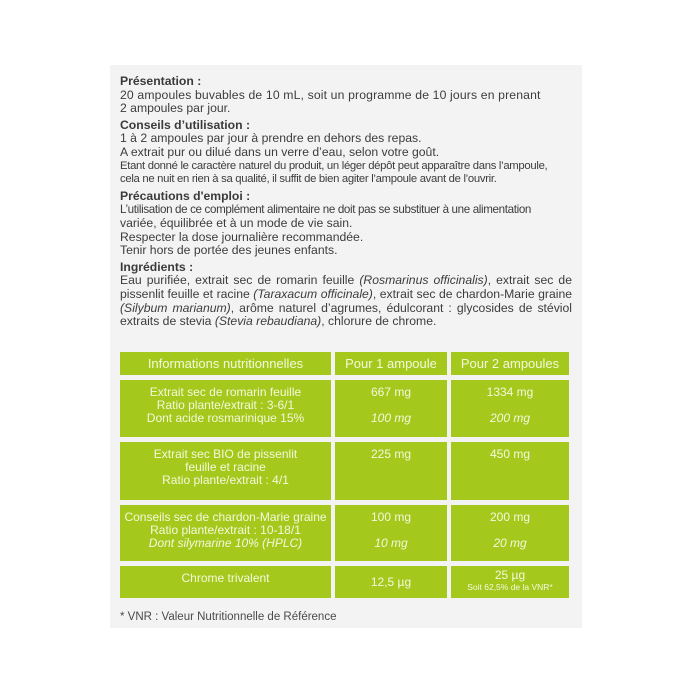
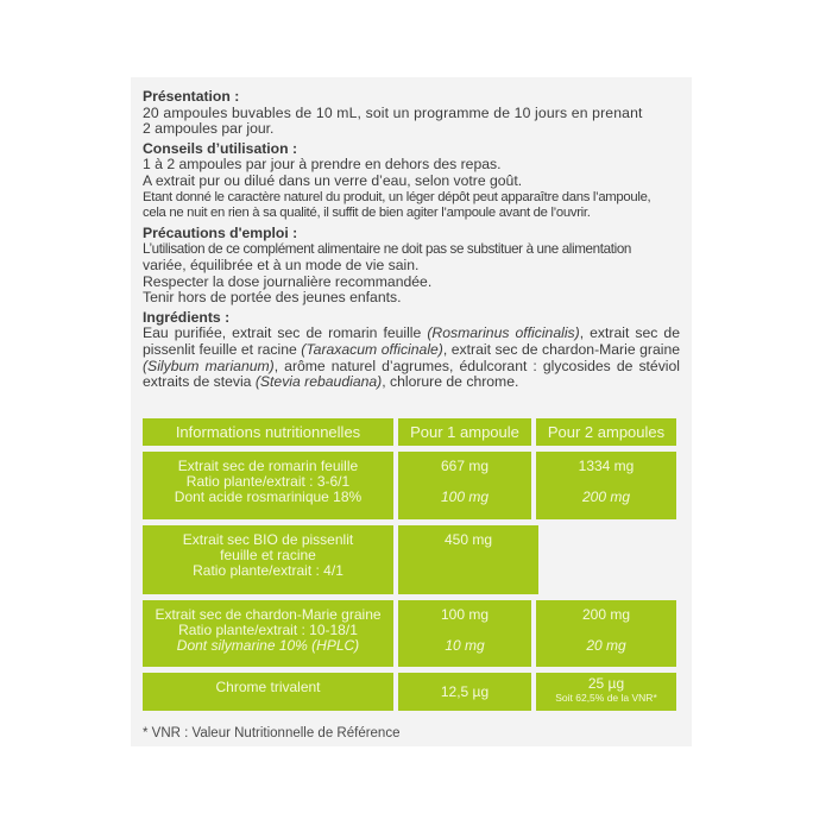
  Présentation :
  20 ampoules buvables de 10 mL, soit un programme de 10 jours en prenant
  2 ampoules par jour.
  Conseils d’utilisation :
  1 à 2 ampoules par jour à prendre en dehors des repas.
  A extrait pur ou dilué dans un verre d’eau, selon votre goût.
  Etant donné le caractère naturel du produit, un léger dépôt peut apparaître dans l’ampoule,
  cela ne nuit en rien à sa qualité, il suffit de bien agiter l’ampoule avant de l’ouvrir.
  Précautions d'emploi :
  L’utilisation de ce complément alimentaire ne doit pas se substituer à une alimentation
  variée, équilibrée et à un mode de vie sain.
  Respecter la dose journalière recommandée.
  Tenir hors de portée des jeunes enfants.
  Ingrédients :
  Eau purifiée, extrait sec de romarin feuille (Rosmarinus officinalis), extrait sec de pissenlit feuille et racine (Taraxacum officinale), extrait sec de chardon-Marie graine (Silybum marianum), arôme naturel d’agrumes, édulcorant : glycosides de stéviol extraits de stevia (Stevia rebaudiana), chlorure de chrome.
  Informations nutritionnelles
  Pour 1 ampoule
  Pour 2 ampoules
  Extrait sec de romarin feuille
  Ratio plante/extrait : 3-6/1
- Dont acide rosmarinique 15%
+ Dont acide rosmarinique 18%
  667 mg
  100 mg
  1334 mg
  200 mg
  Extrait sec BIO de pissenlit
  feuille et racine
  Ratio plante/extrait : 4/1
- 225 mg
  450 mg
- Conseils sec de chardon-Marie graine
+ Extrait sec de chardon-Marie graine
  Ratio plante/extrait : 10-18/1
  Dont silymarine 10% (HPLC)
  100 mg
  10 mg
  200 mg
  20 mg
  Chrome trivalent
  12,5 µg
  25 µg
  Soit 62,5% de la VNR*
  * VNR : Valeur Nutritionnelle de Référence
